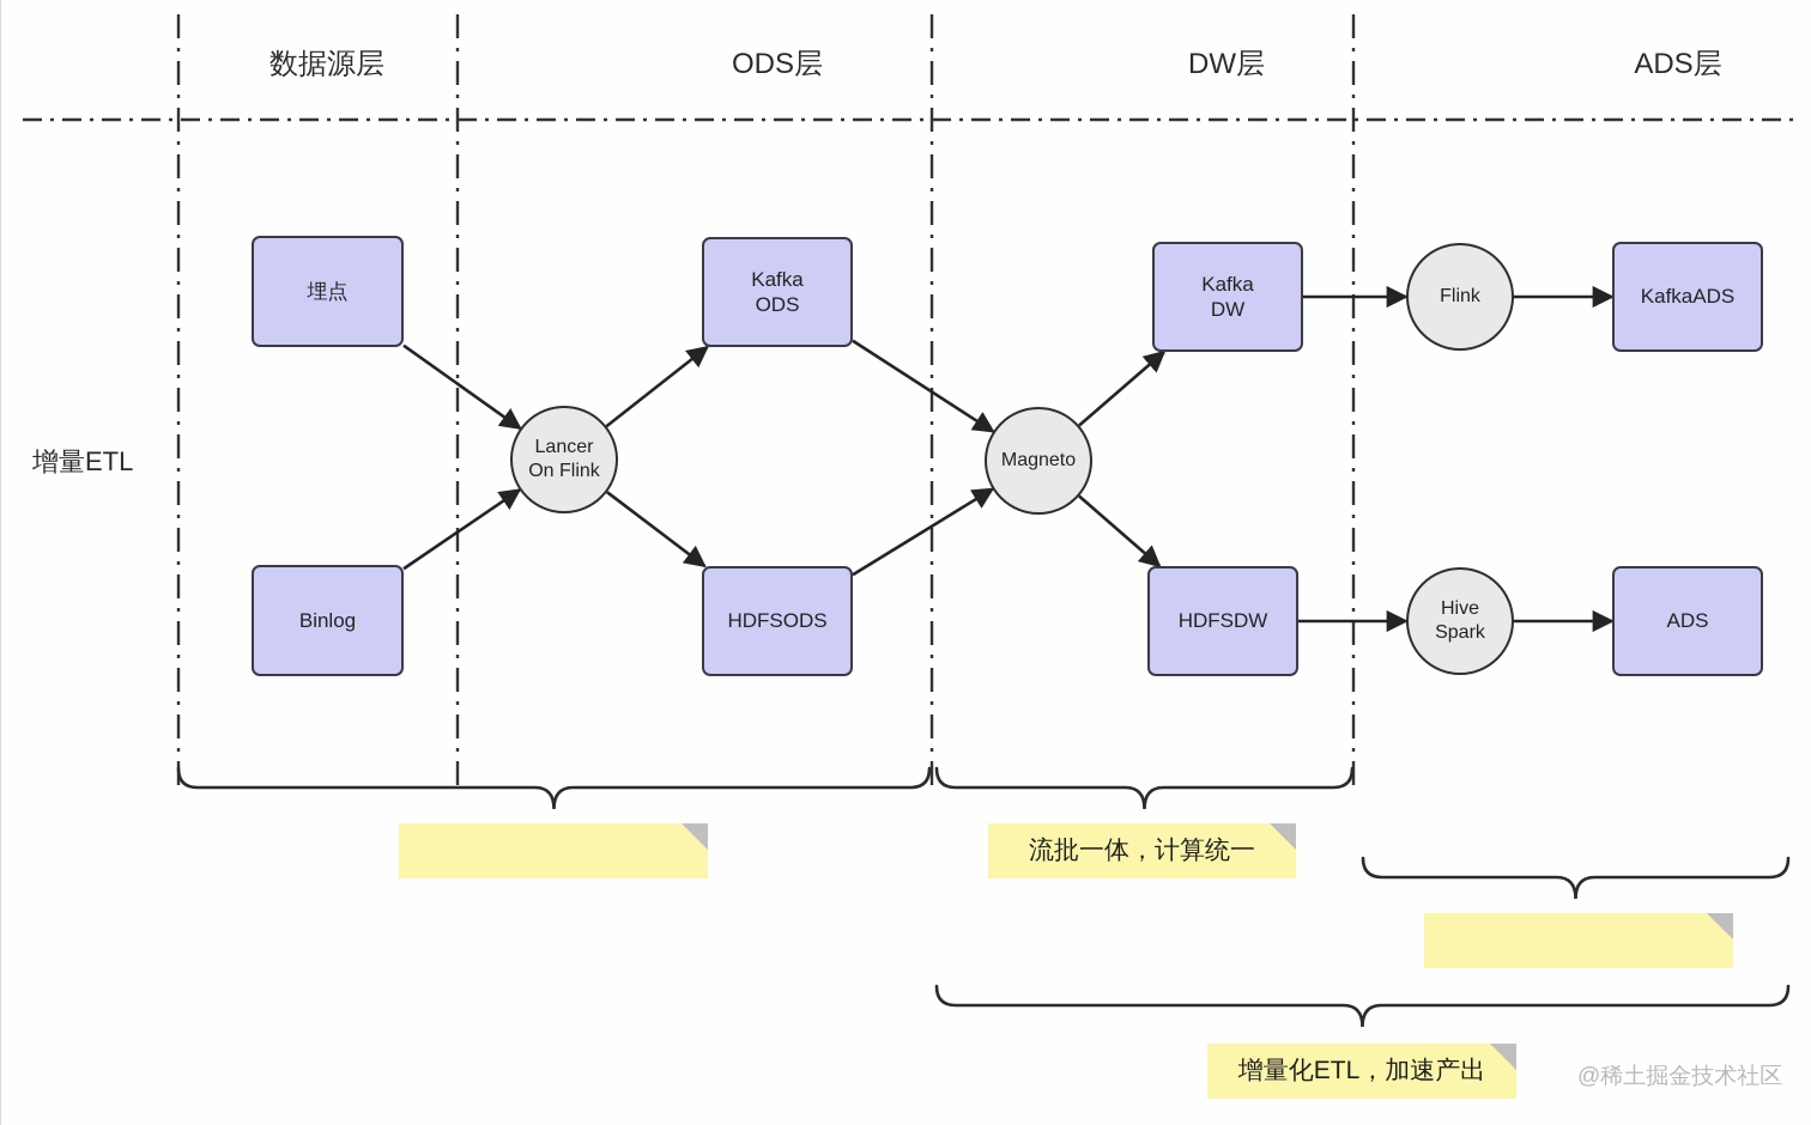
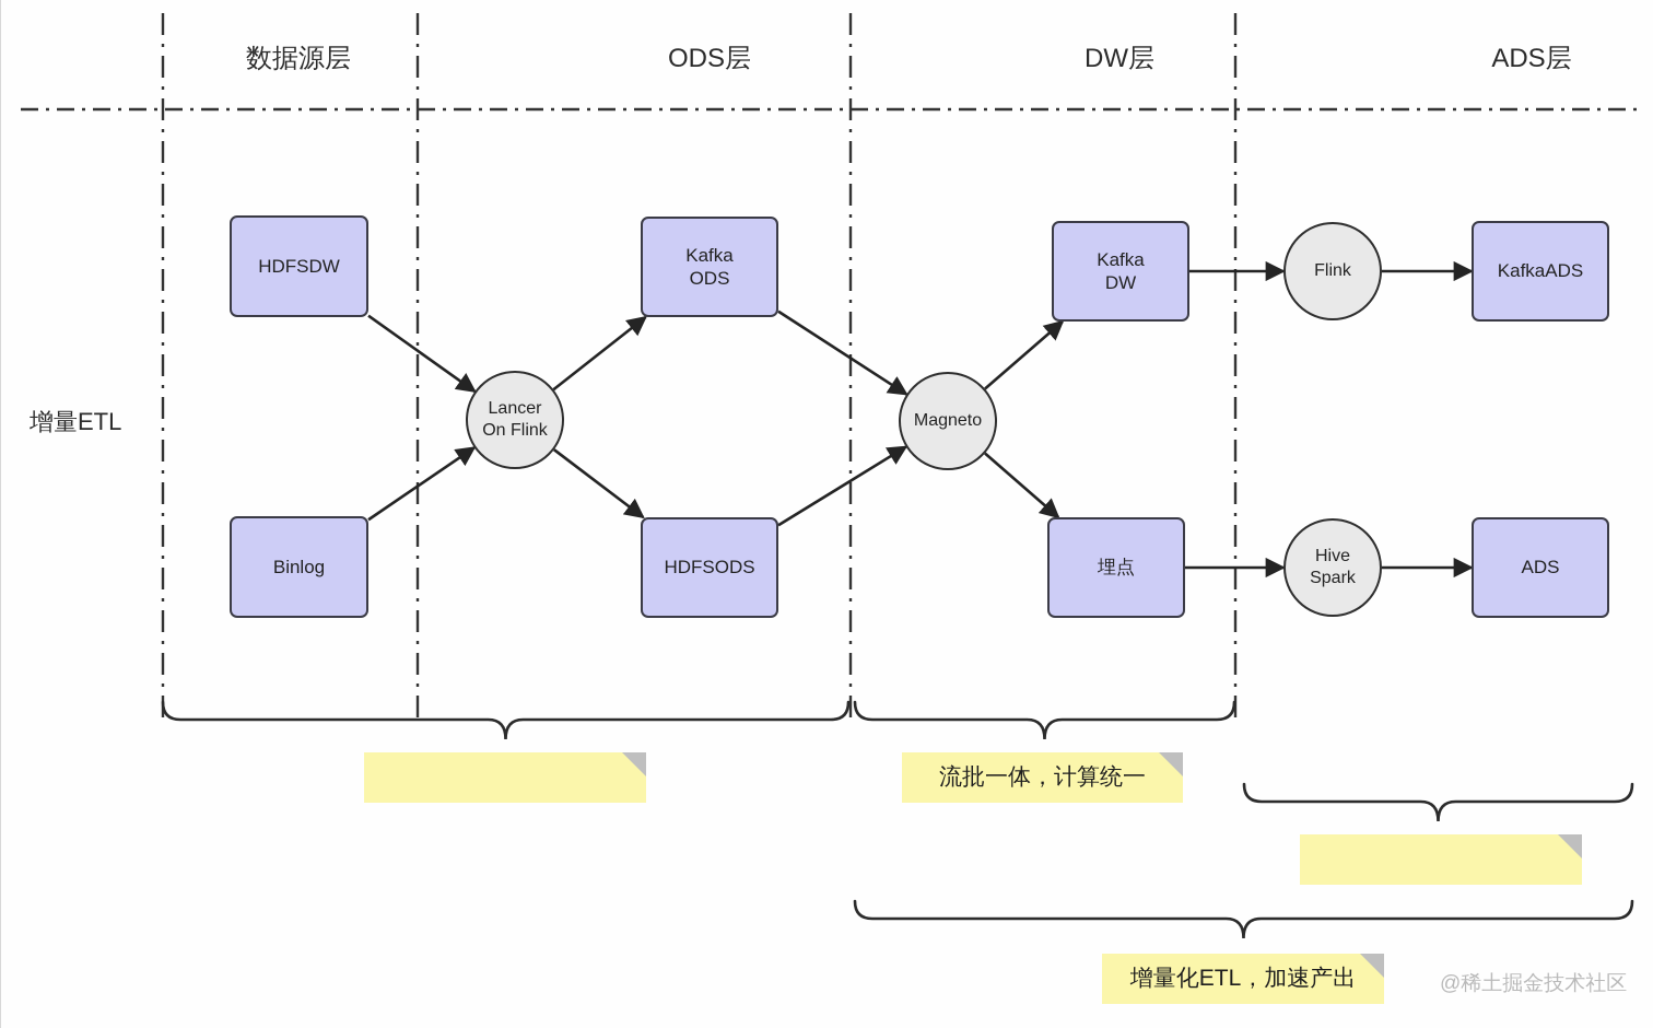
  数据源层
  ODS层
  DW层
  ADS层
  增量ETL
- 埋点
+ HDFSDW
  Binlog
  Lancer
  On Flink
  Kafka
  ODS
  HDFSODS
  Magneto
  Kafka
  DW
- HDFSDW
+ 埋点
  Flink
  Hive
  Spark
  KafkaADS
  ADS
  流批一体，计算统一
  增量化ETL，加速产出
  @稀土掘金技术社区
